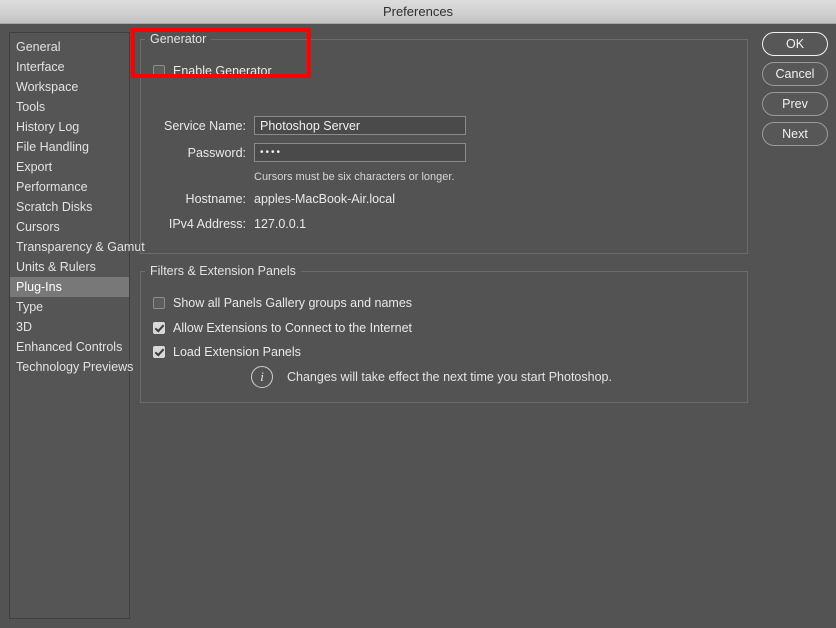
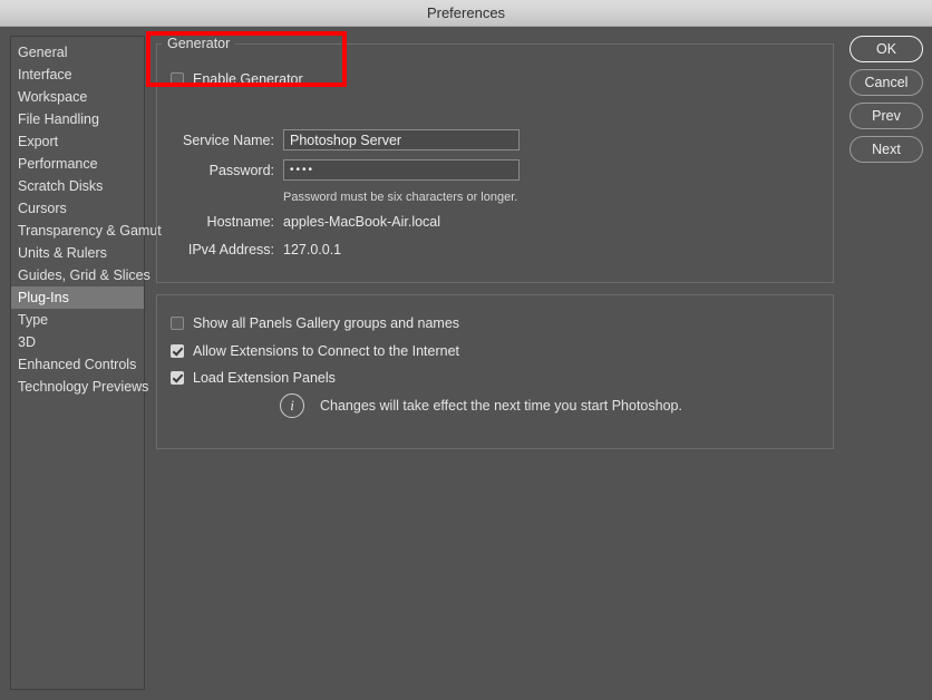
  Preferences
  General
  Interface
  Workspace
- Tools
- History Log
  File Handling
  Export
  Performance
  Scratch Disks
  Cursors
  Transparency & Gamu
  Units & Rulers
+ Guides, Grid & Slices
  Plug-Ins
  Type
  3D
  Enhanced Controls
  Technology Previews
  Generator
  Enable Generator
  Service Name:
  Photoshop Server
  Password:
  ••••
- Cursors must be six characters or longer.
+ Password must be six characters or longer.
  Hostname:
  apples-MacBook-Air.local
  IPv4 Address:
  127.0.0.1
- Filters & Extension Panels
  Show all Panels Gallery groups and names
  Allow Extensions to Connect to the Internet
  Load Extension Panels
  i
  Changes will take effect the next time you start Photoshop.
  OK
  Cancel
  Prev
  Next
